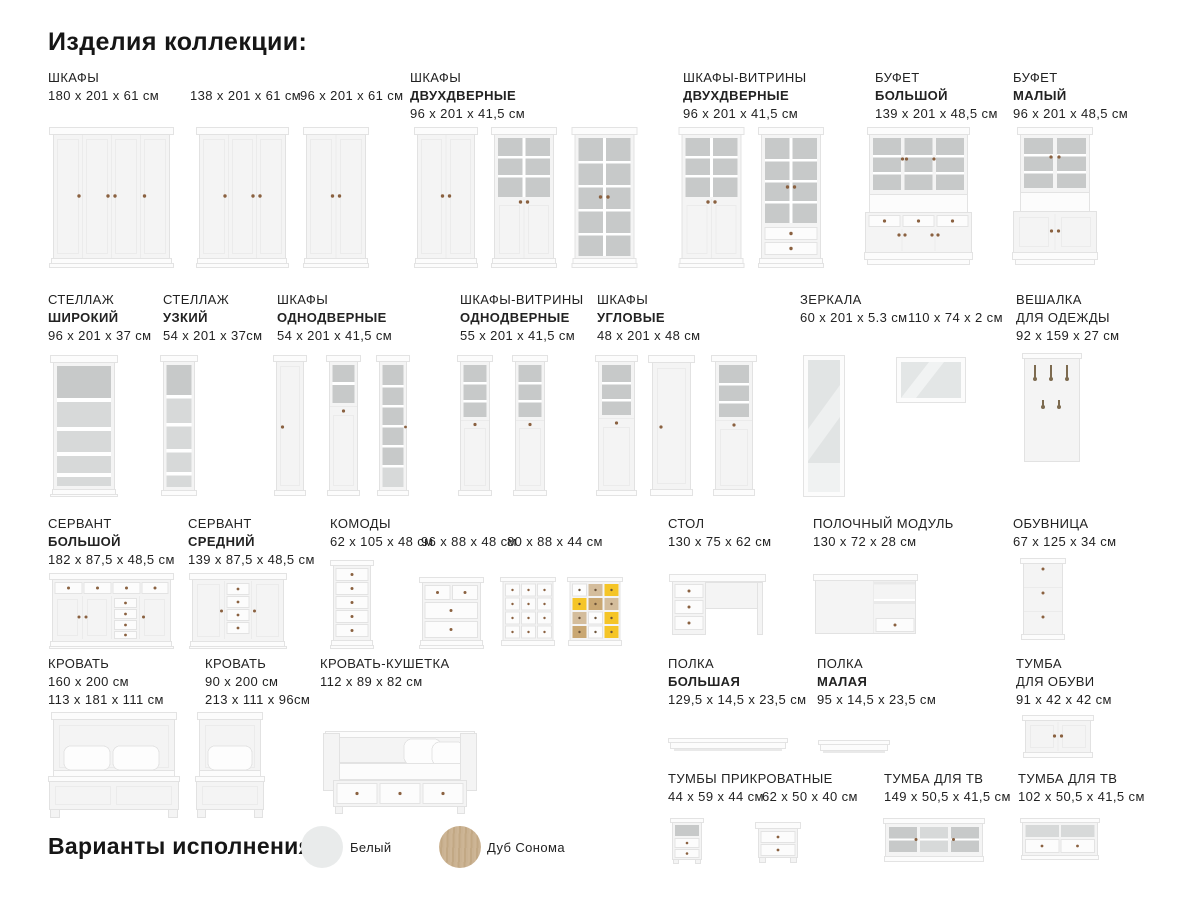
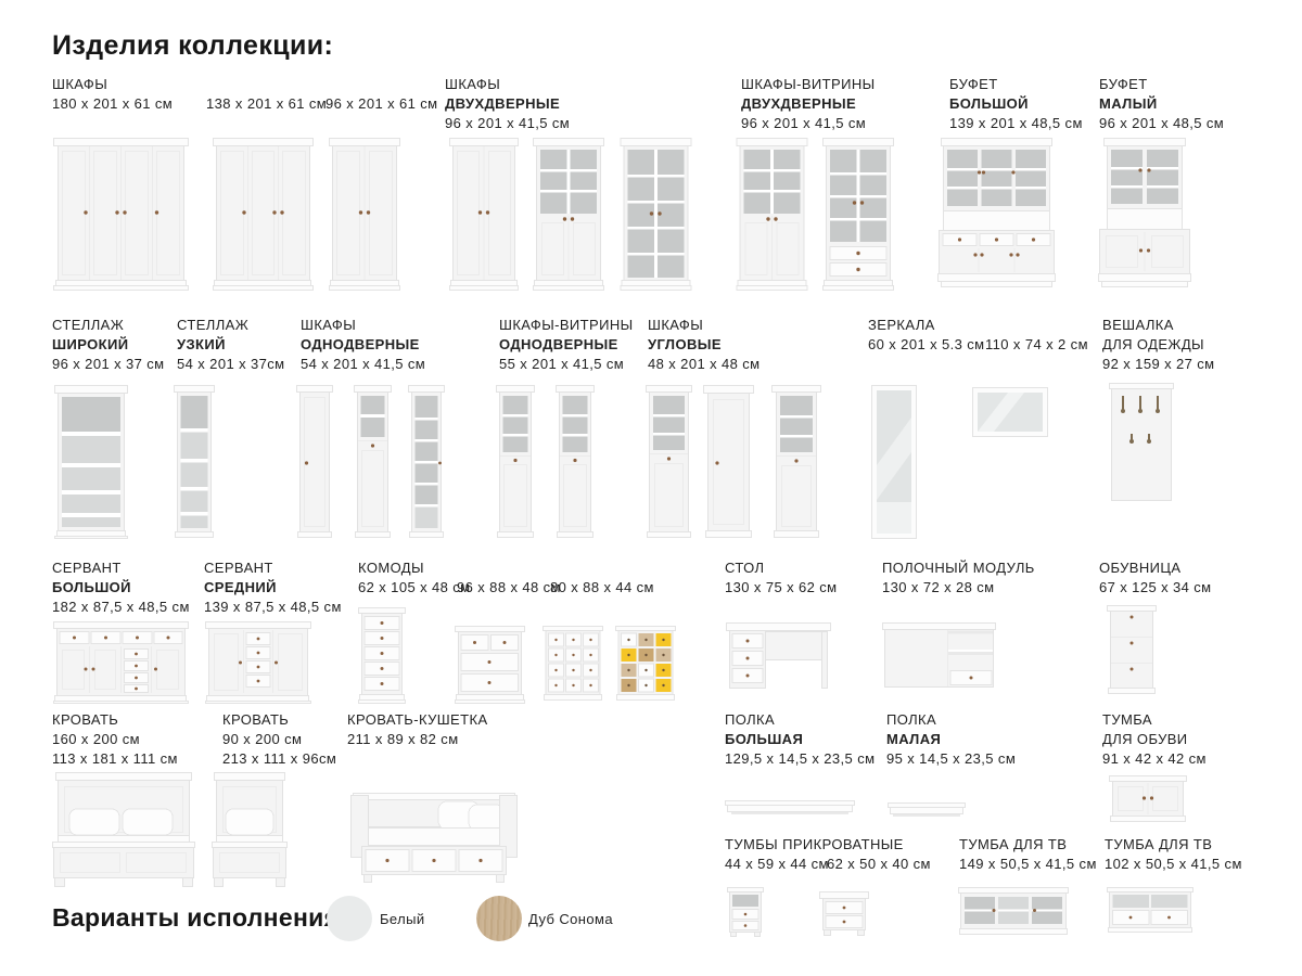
  Изделия коллекции:
  ШКАФЫ
  180 x 201 x 61 см
  138 x 201 x 61 см
  96 x 201 x 61 см
  ШКАФЫ
  ДВУХДВЕРНЫЕ
  96 x 201 x 41,5 см
  ШКАФЫ-ВИТРИНЫ
  ДВУХДВЕРНЫЕ
  96 x 201 x 41,5 см
  БУФЕТ
  БОЛЬШОЙ
  139 x 201 x 48,5 см
  БУФЕТ
  МАЛЫЙ
  96 x 201 x 48,5 см
  СТЕЛЛАЖ
  ШИРОКИЙ
  96 x 201 x 37 см
  СТЕЛЛАЖ
  УЗКИЙ
  54 x 201 x 37см
  ШКАФЫ
  ОДНОДВЕРНЫЕ
  54 x 201 x 41,5 см
  ШКАФЫ-ВИТРИНЫ
  ОДНОДВЕРНЫЕ
  55 x 201 x 41,5 см
  ШКАФЫ
  УГЛОВЫЕ
  48 x 201 x 48 см
  ЗЕРКАЛА
  60 x 201 x 5.3 см
  110 x 74 x 2 см
  ВЕШАЛКА
  ДЛЯ ОДЕЖДЫ
  92 x 159 x 27 см
  СЕРВАНТ
  БОЛЬШОЙ
  182 x 87,5 x 48,5 см
  СЕРВАНТ
  СРЕДНИЙ
  139 x 87,5 x 48,5 см
  КОМОДЫ
  62 x 105 x 48 см
  96 x 88 x 48 см
  80 x 88 x 44 см
  СТОЛ
  130 x 75 x 62 см
  ПОЛОЧНЫЙ МОДУЛЬ
  130 x 72 x 28 см
  ОБУВНИЦА
  67 x 125 x 34 см
  КРОВАТЬ
  160 x 200 см
  113 x 181 x 111 см
  КРОВАТЬ
  90 x 200 см
  213 x 111 x 96см
  КРОВАТЬ-КУШЕТКА
- 112 x 89 x 82 см
+ 211 x 89 x 82 см
  ПОЛКА
  БОЛЬШАЯ
  129,5 x 14,5 x 23,5 см
  ПОЛКА
  МАЛАЯ
  95 x 14,5 x 23,5 см
  ТУМБА
  ДЛЯ ОБУВИ
  91 x 42 x 42 см
  ТУМБЫ ПРИКРОВАТНЫЕ
  44 x 59 x 44 см
  62 x 50 x 40 см
  ТУМБА ДЛЯ ТВ
  149 x 50,5 x 41,5 см
  ТУМБА ДЛЯ ТВ
  102 x 50,5 x 41,5 см
  Варианты исполнени
  Белый
  Дуб Сонома
